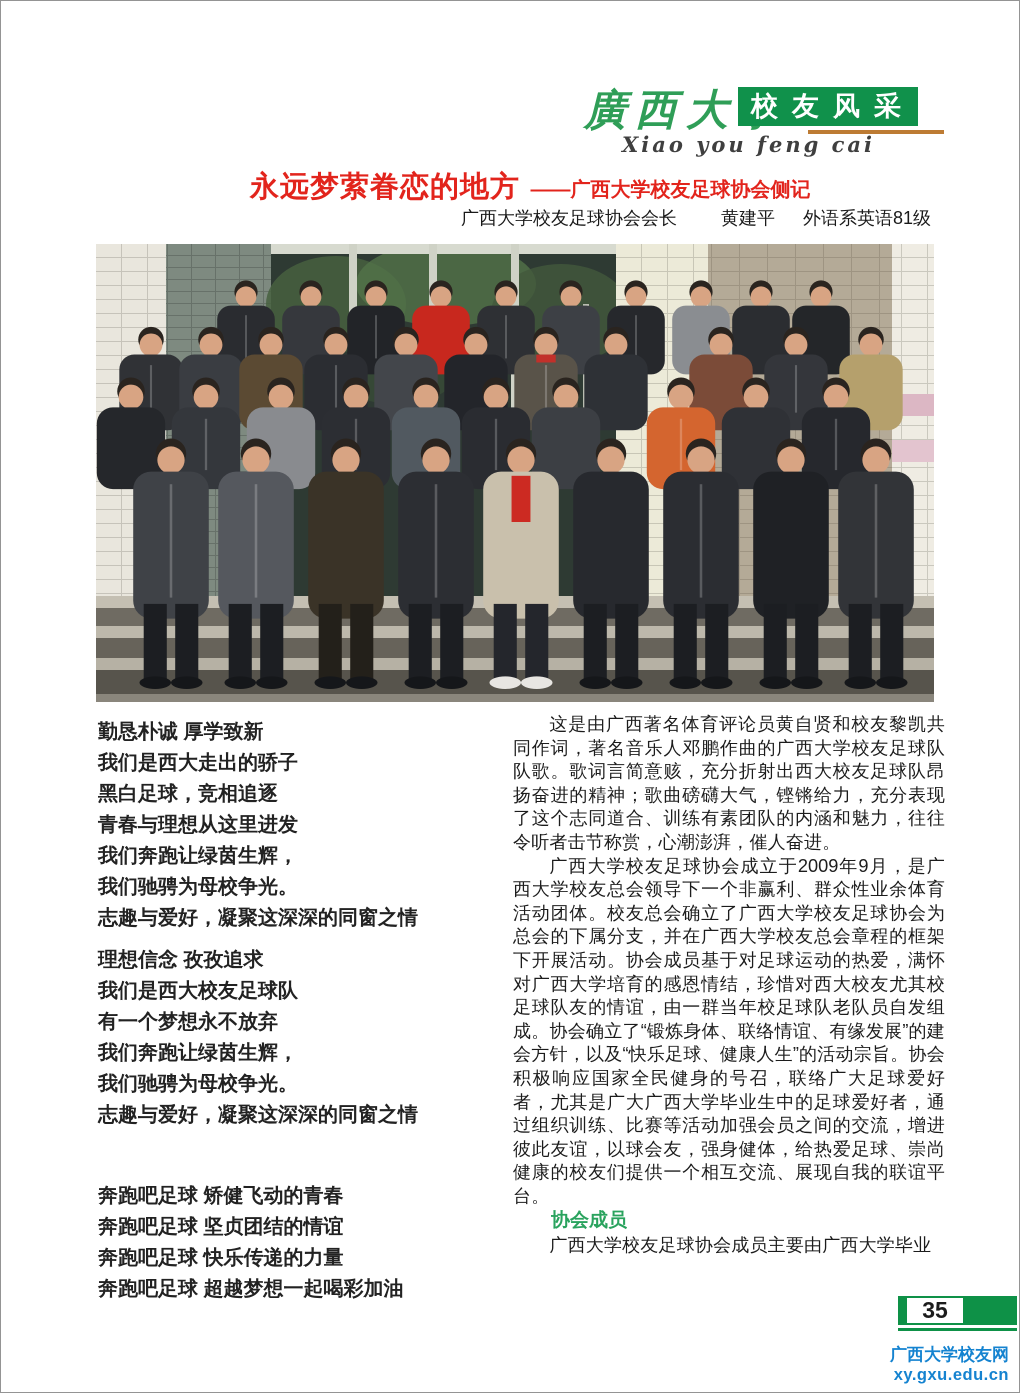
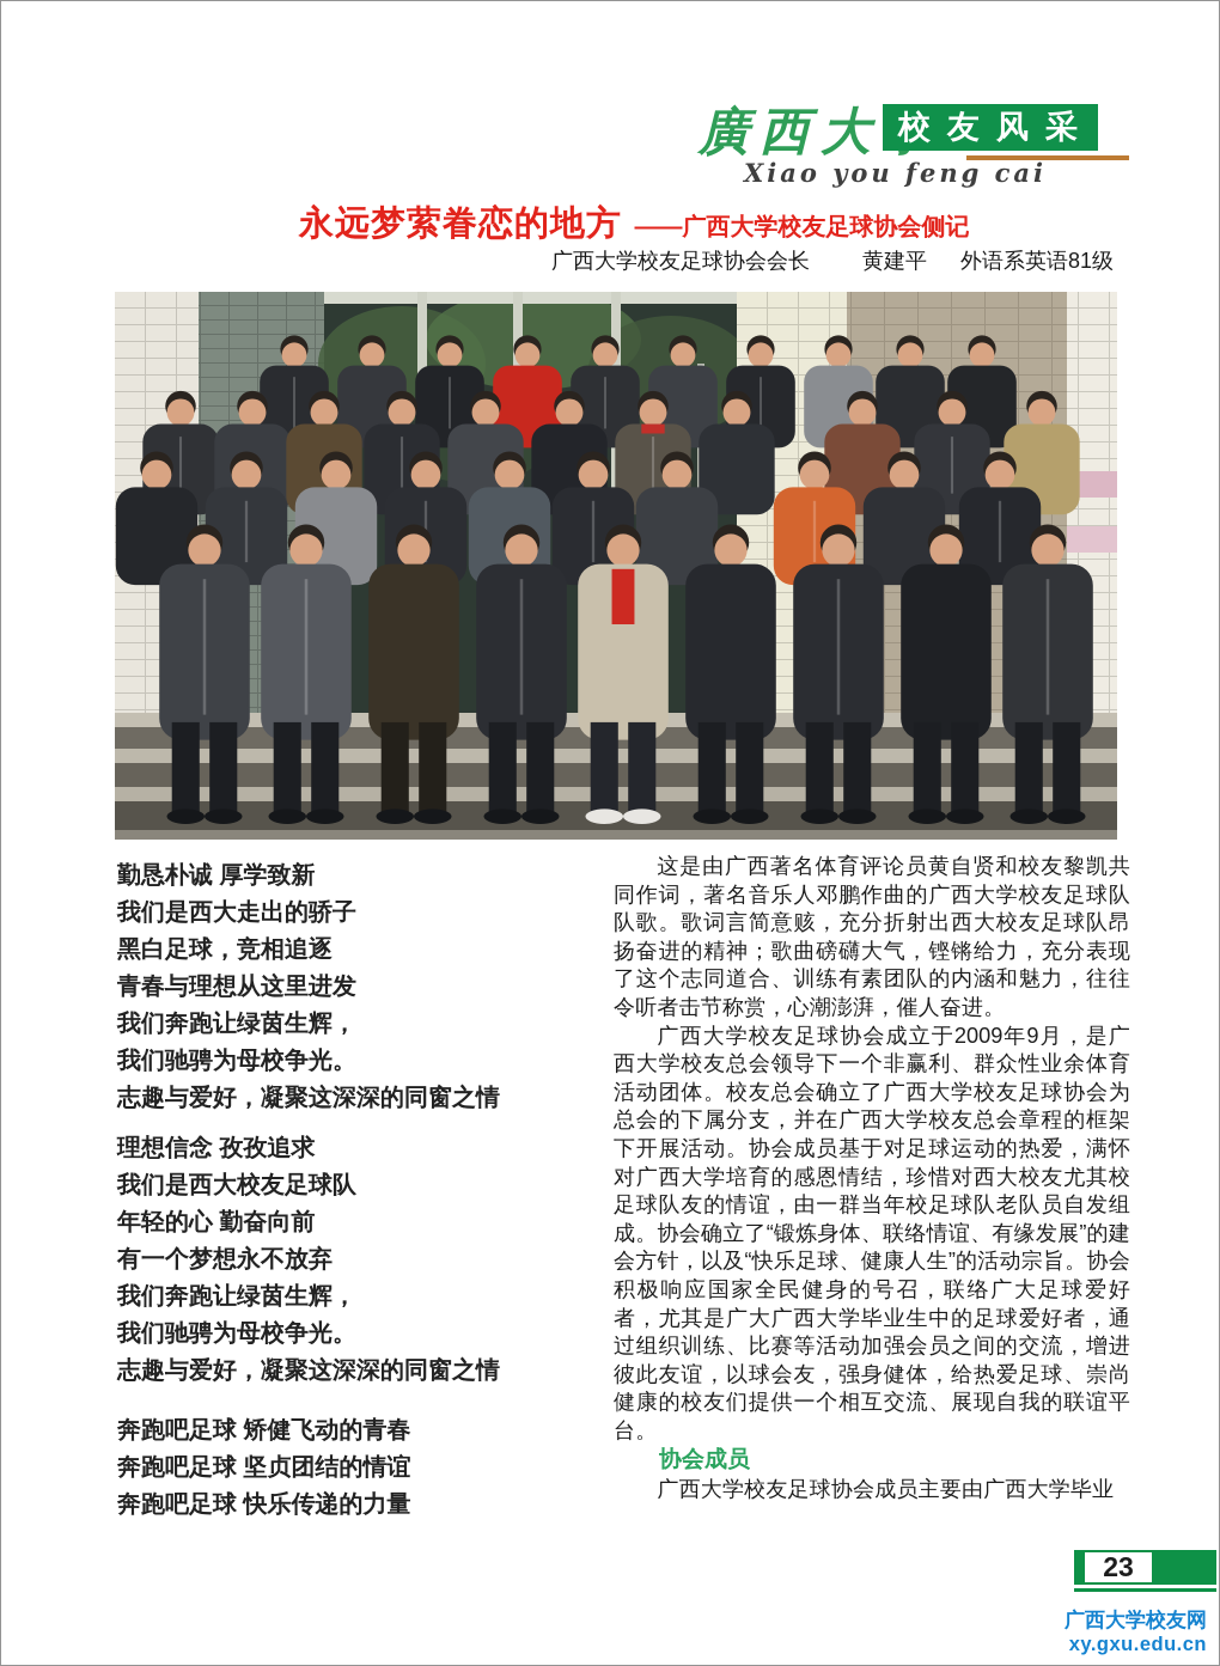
  廣西大
  校友风采
  Xiao you feng cai
  永远梦萦眷恋的地方 ——广西大学校友足球协会侧记
  广西大学校友足球协会会长 黄建平 外语系英语81级
  勤恳朴诚 厚学致新
  我们是西大走出的骄子
  黑白足球，竞相追逐
  青春与理想从这里进发
  我们奔跑让绿茵生辉，
  我们驰骋为母校争光。
  志趣与爱好，凝聚这深深的同窗之情
  理想信念 孜孜追求
  我们是西大校友足球队
+ 年轻的心 勤奋向前
  有一个梦想永不放弃
  我们奔跑让绿茵生辉，
  我们驰骋为母校争光。
  志趣与爱好，凝聚这深深的同窗之情
  奔跑吧足球 矫健飞动的青春
  奔跑吧足球 坚贞团结的情谊
  奔跑吧足球 快乐传递的力量
- 奔跑吧足球 超越梦想一起喝彩加油
  这是由广西著名体育评论员黄自贤和校友黎凯共同作词，著名音乐人邓鹏作曲的广西大学校友足球队队歌。歌词言简意赅，充分折射出西大校友足球队昂扬奋进的精神；歌曲磅礴大气，铿锵给力，充分表现了这个志同道合、训练有素团队的内涵和魅力，往往令听者击节称赏，心潮澎湃，催人奋进。
  广西大学校友足球协会成立于2009年9月，是广西大学校友总会领导下一个非赢利、群众性业余体育活动团体。校友总会确立了广西大学校友足球协会为总会的下属分支，并在广西大学校友总会章程的框架下开展活动。协会成员基于对足球运动的热爱，满怀对广西大学培育的感恩情结，珍惜对西大校友尤其校足球队友的情谊，由一群当年校足球队老队员自发组成。协会确立了“锻炼身体、联络情谊、有缘发展”的建会方针，以及“快乐足球、健康人生”的活动宗旨。协会积极响应国家全民健身的号召，联络广大足球爱好者，尤其是广大广西大学毕业生中的足球爱好者，通过组织训练、比赛等活动加强会员之间的交流，增进彼此友谊，以球会友，强身健体，给热爱足球、崇尚健康的校友们提供一个相互交流、展现自我的联谊平台。
  协会成员
  广西大学校友足球协会成员主要由广西大学毕业
- 35
+ 23
  广西大学校友网
  xy.gxu.edu.cn
